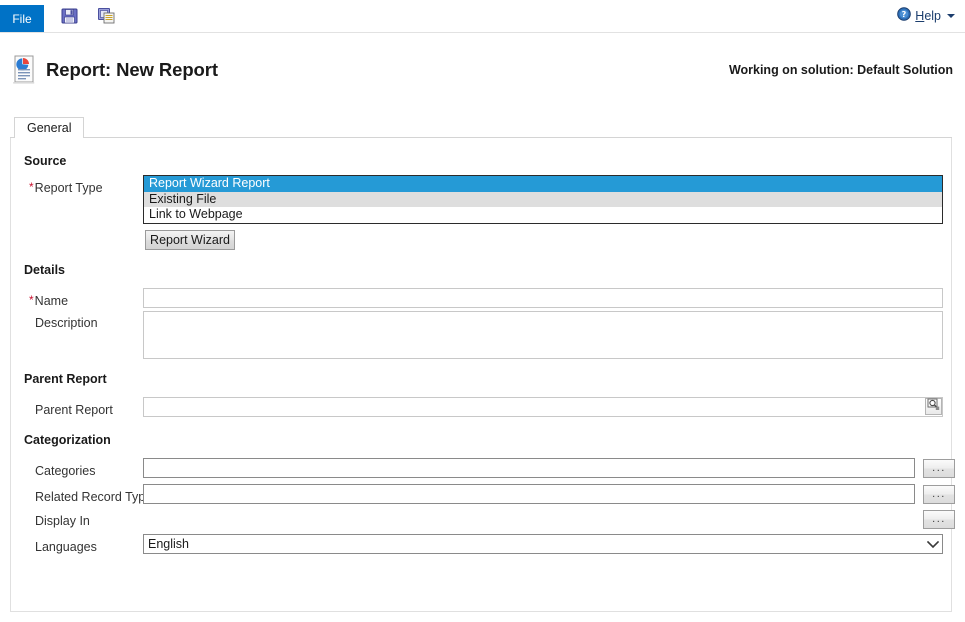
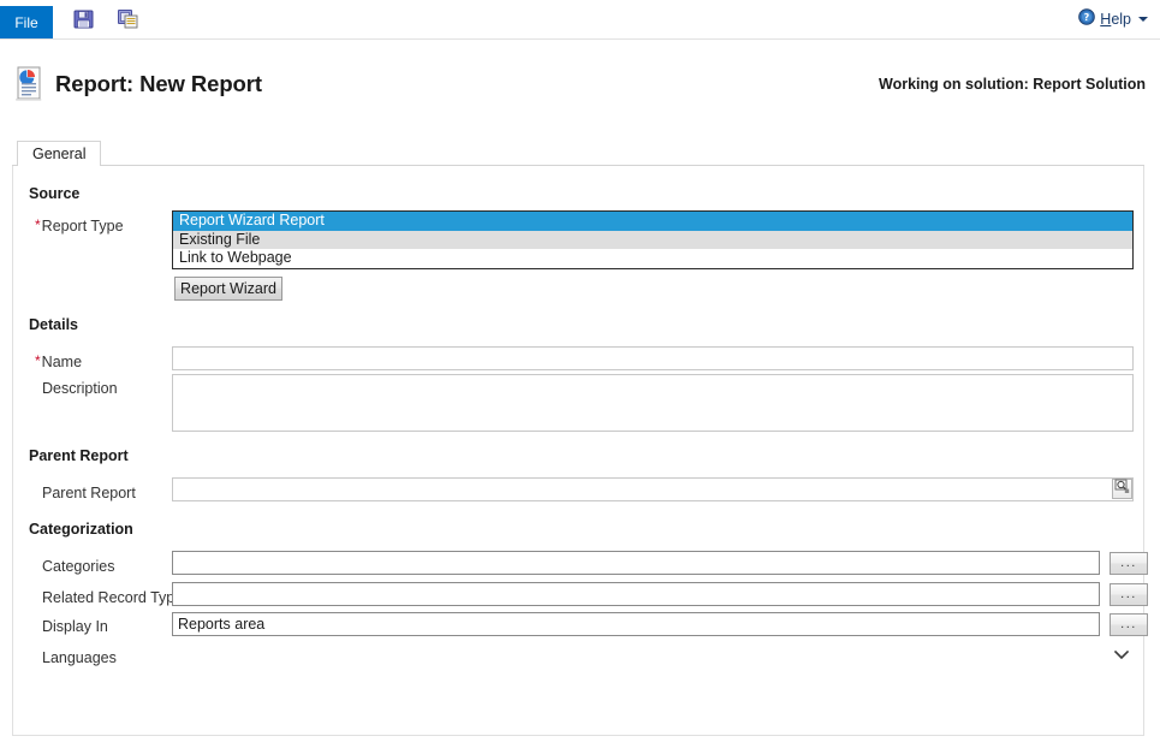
  File
  ?
  Help
  Report: New Report
- Working on solution: Default Solution
+ Working on solution: Report Solution
  General
  Source
  *Report Type
  Report Wizard Report
  Existing File
  Link to Webpage
  Report Wizard
  Details
  *Name
  Description
  Parent Report
  Parent Report
  Categorization
  Categories
  ...
  Related Record Typ
  ...
  Display In
+ Reports area
  ...
  Languages
- English
